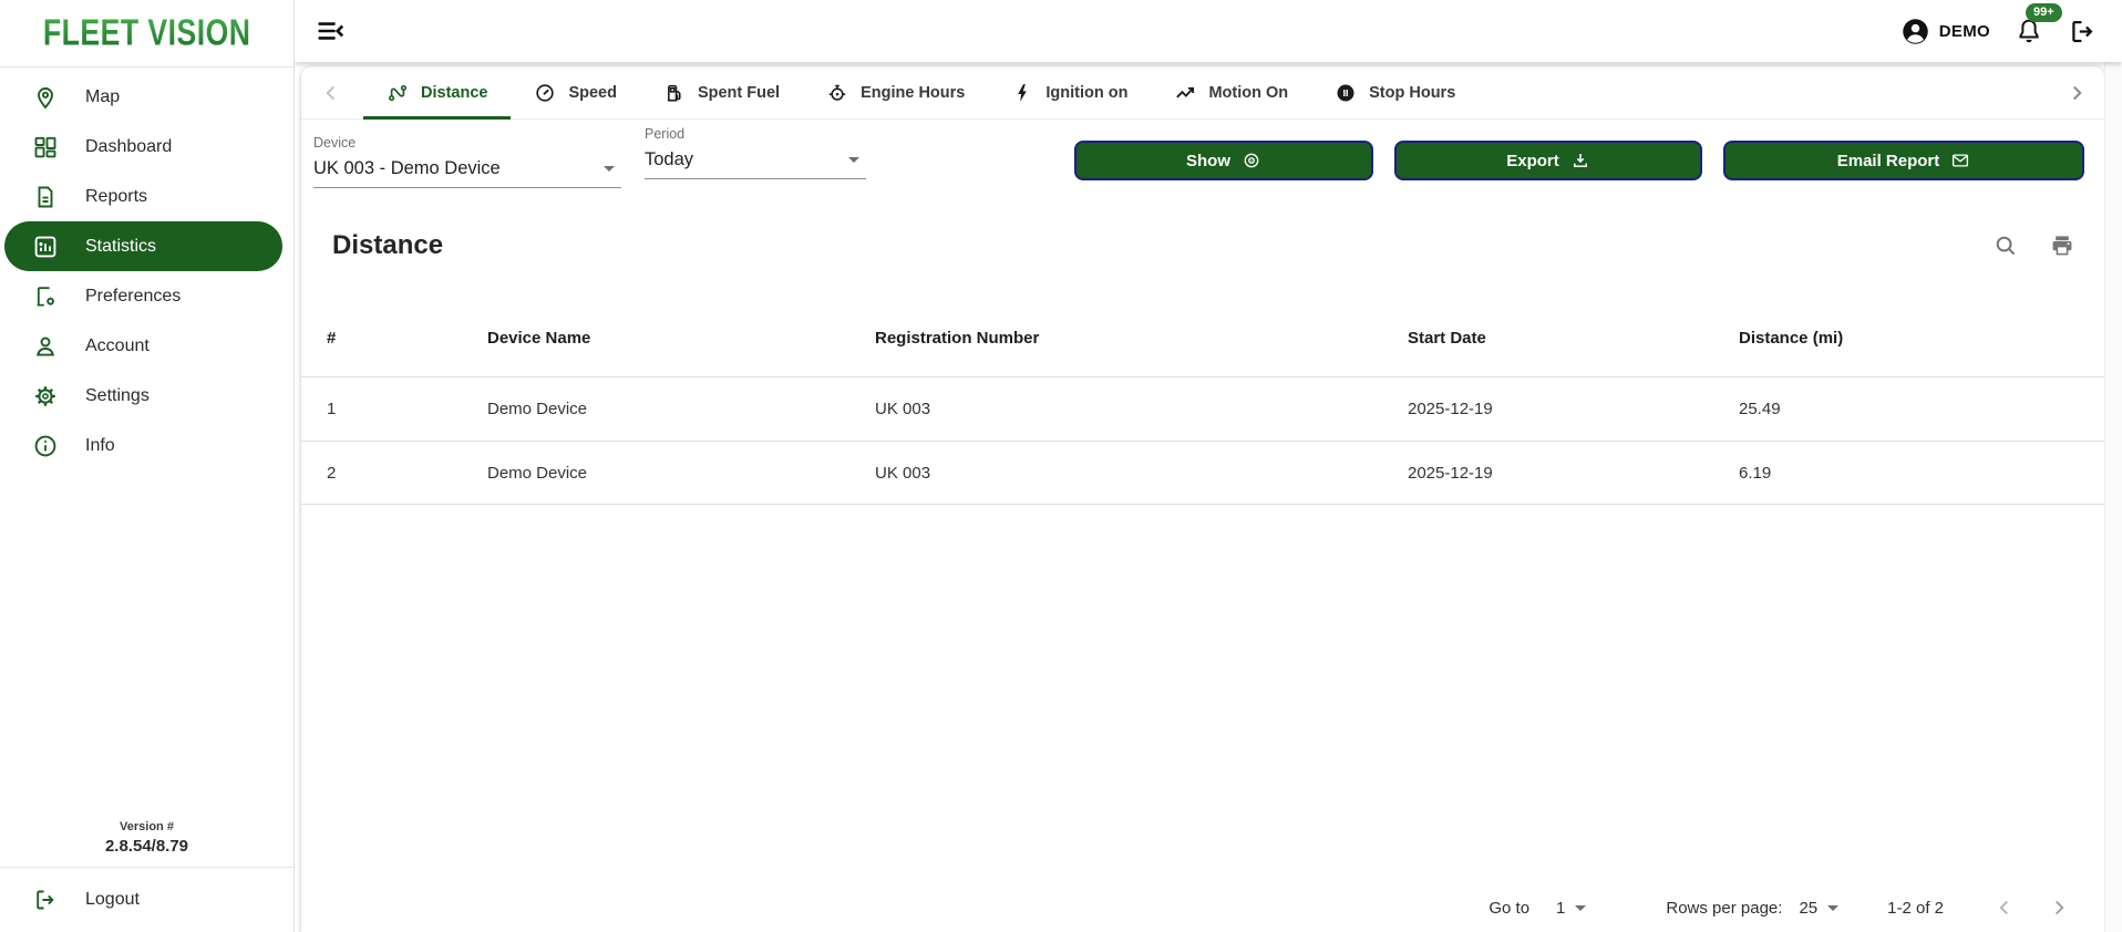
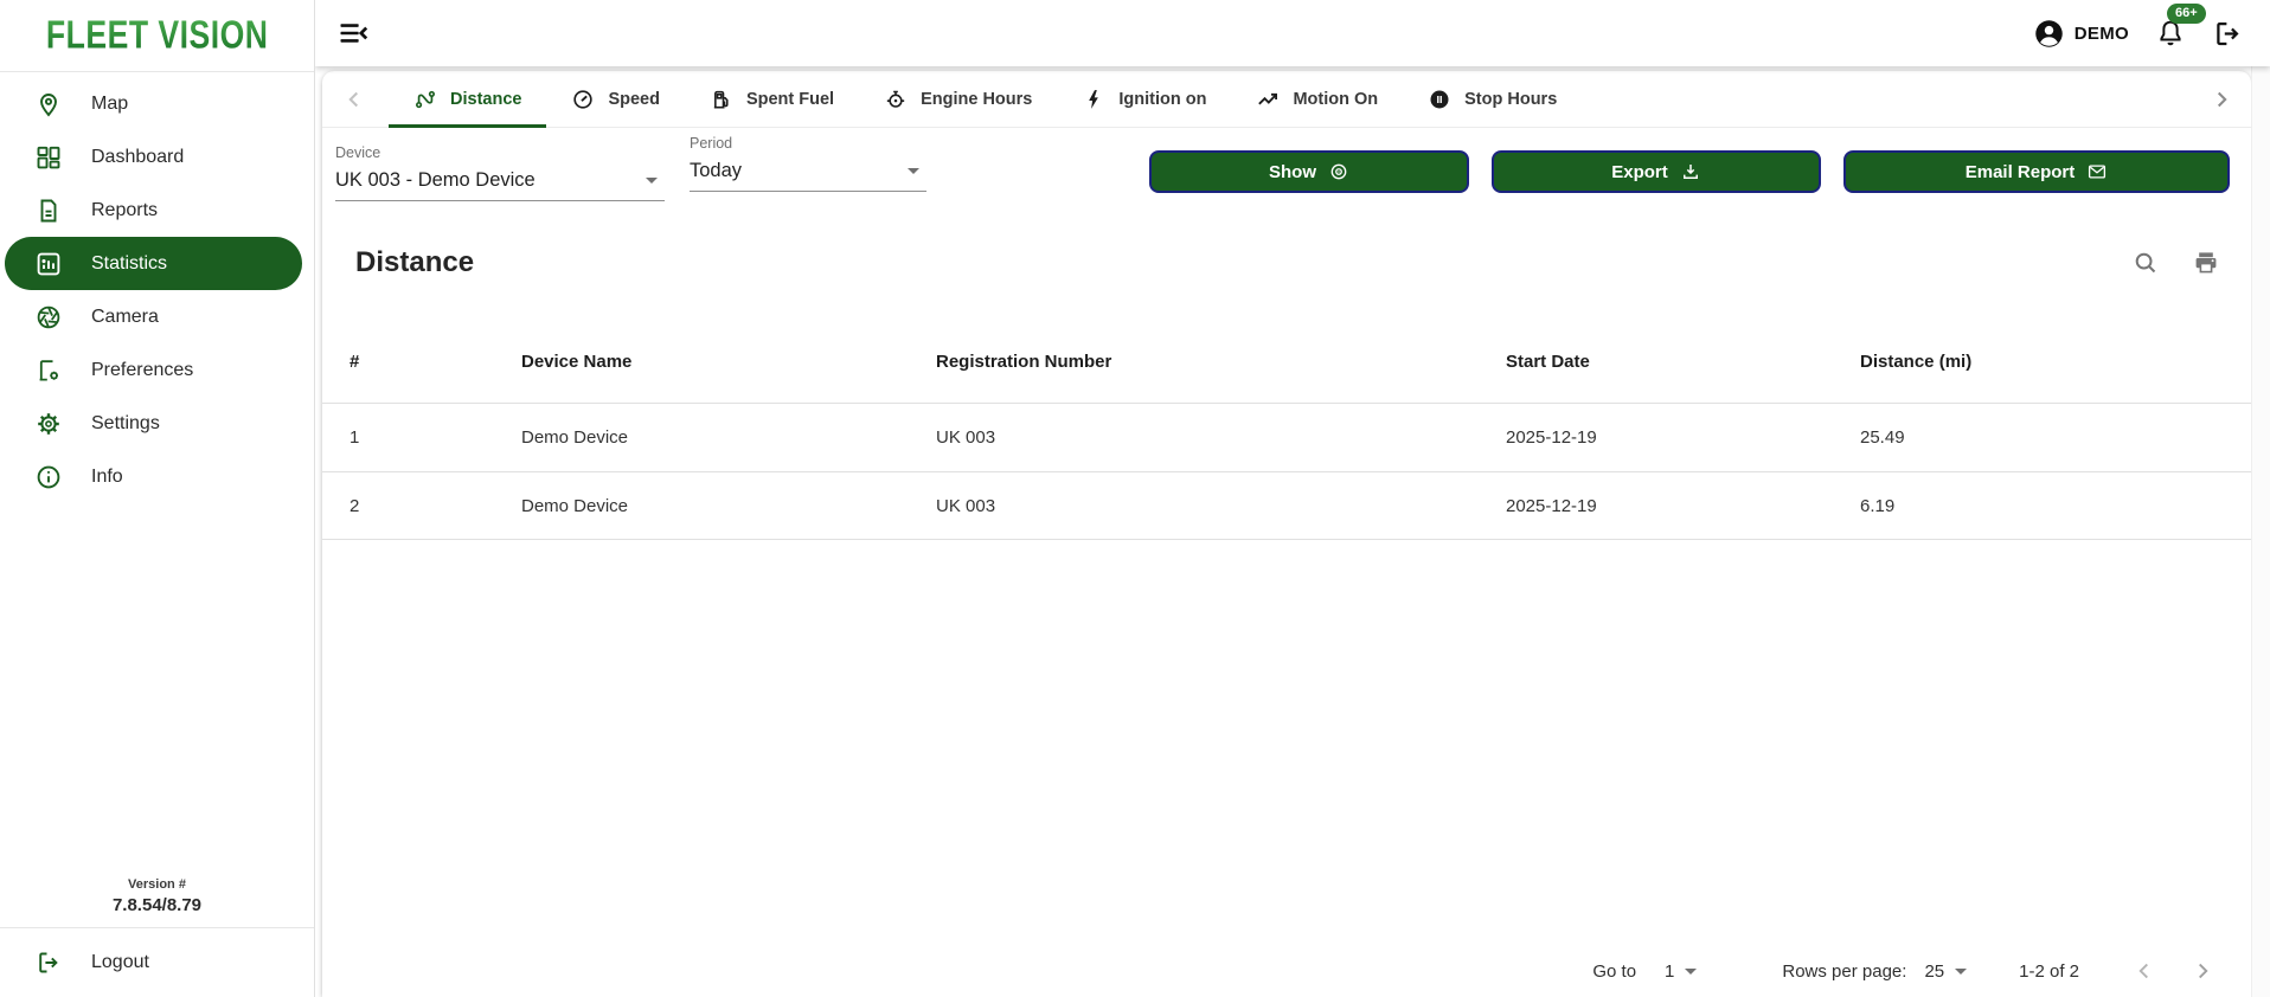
  FLEET VISION
  Map
  Dashboard
  Reports
  Statistics
+ Camera
  Preferences
- Account
  Settings
  Info
  Version #
- 2.8.54/8.79
+ 7.8.54/8.79
  Logout
  DEMO
- 99+
+ 66+
  Distance
  Speed
  Spent Fuel
  Engine Hours
  Ignition on
  Motion On
  Stop Hours
  Device
  UK 003 - Demo Device
  Period
  Today
  Show
  Export
  Email Report
  Distance
  #
  Device Name
  Registration Number
  Start Date
  Distance (mi)
  1
  Demo Device
  UK 003
  2025-12-19
  25.49
  2
  Demo Device
  UK 003
  2025-12-19
  6.19
  Go to
  1
  Rows per page:
  25
  1-2 of 2
